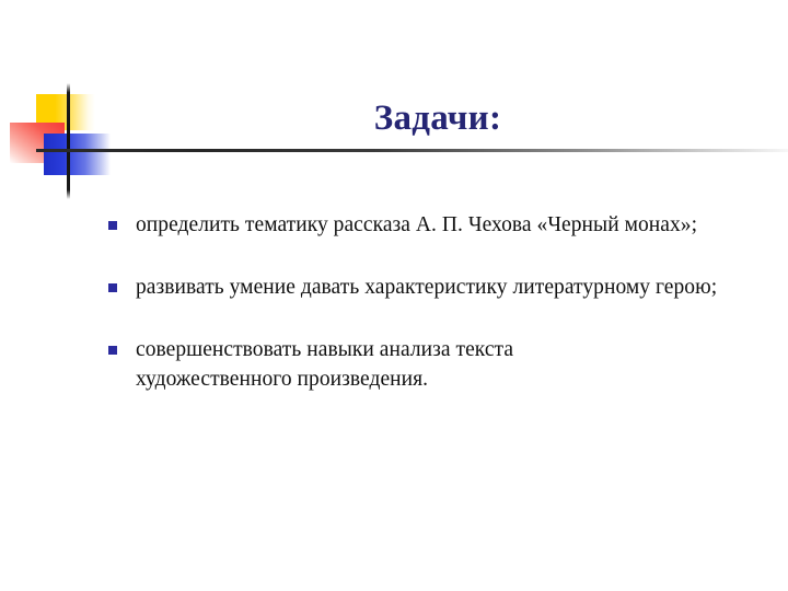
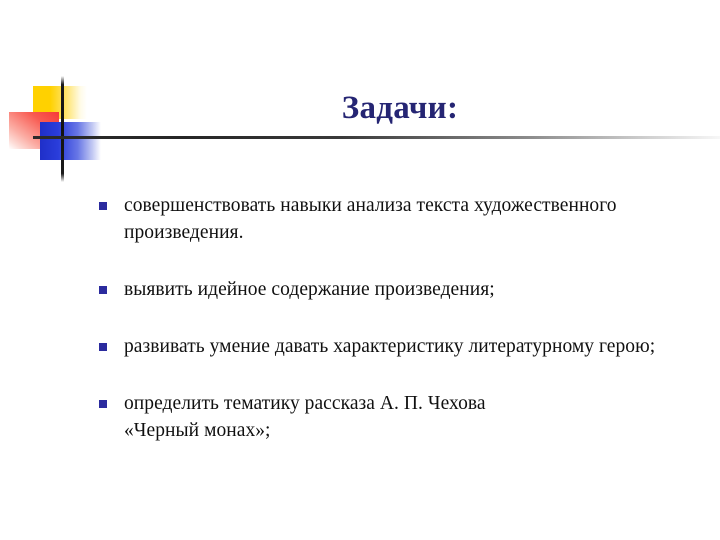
  Задачи:
- определить тематику рассказа А. П. Чехова «Черный монах»;
+ совершенствовать навыки анализа текста художественного произведения.
+ выявить идейное содержание произведения;
  развивать умение давать характеристику литературному герою;
- совершенствовать навыки анализа текста художественного произведения.
+ определить тематику рассказа А. П. Чехова «Черный монах»;
